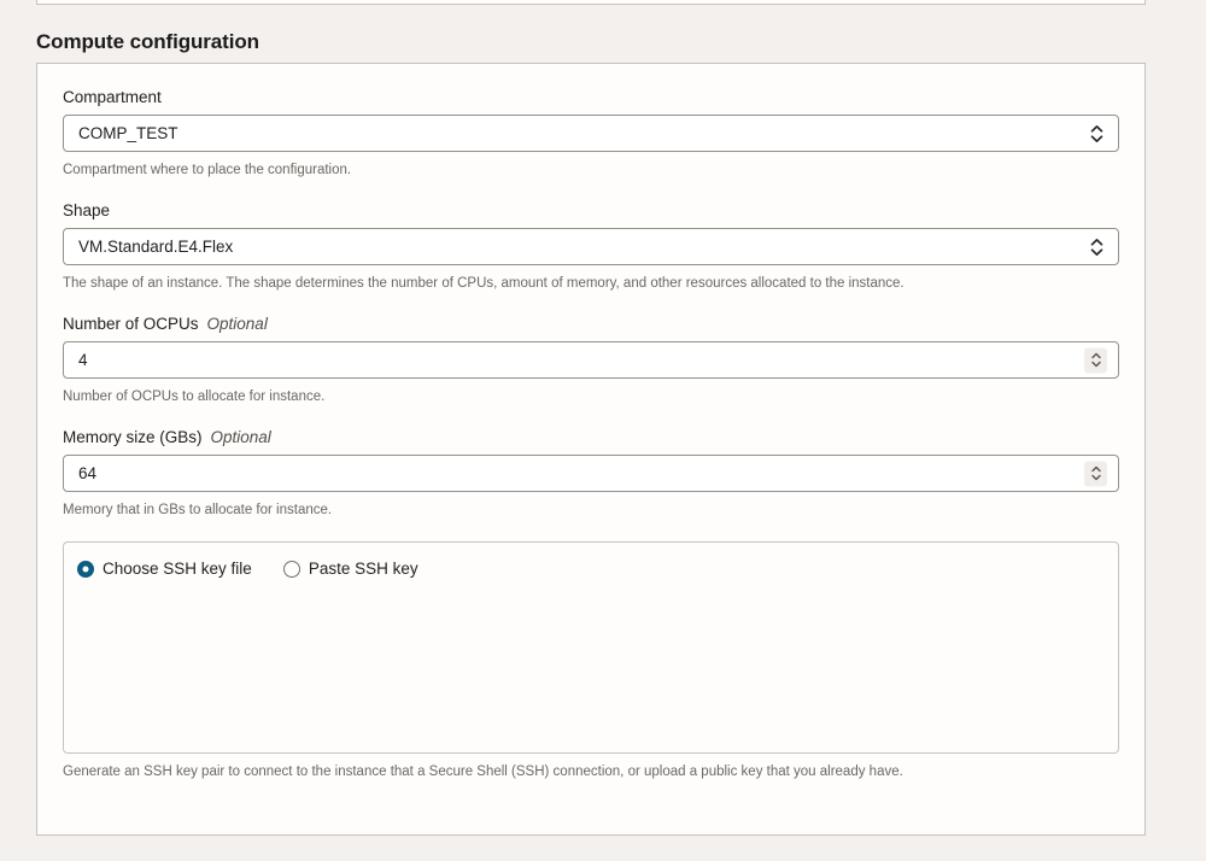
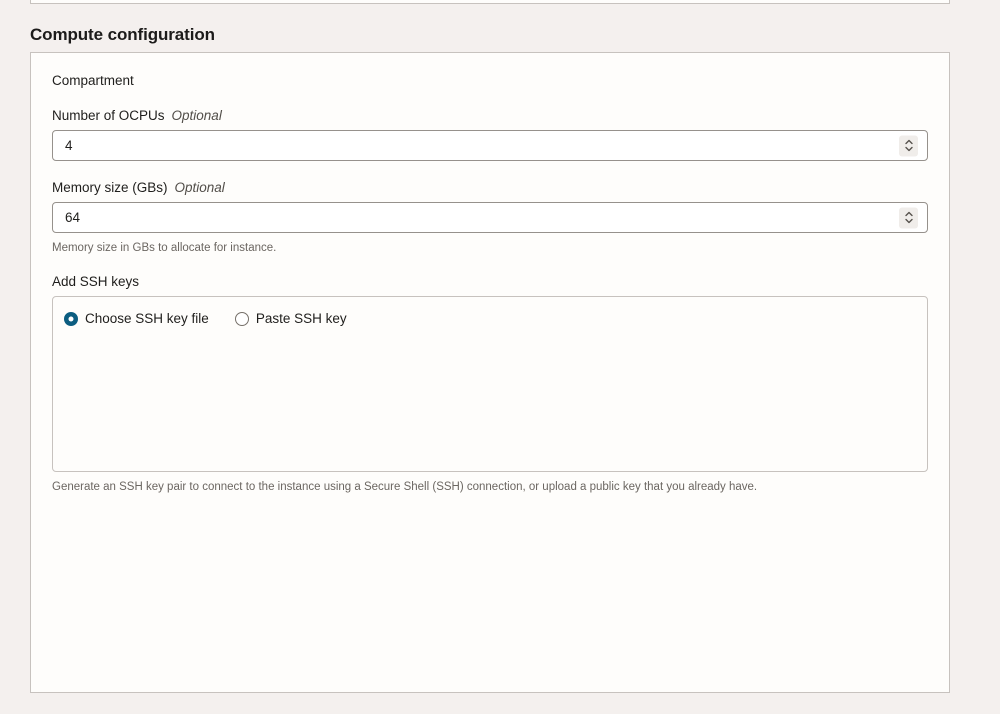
  Compute configuration
  Compartment
- COMP_TEST
- Compartment where to place the configuration.
- Shape
- VM.Standard.E4.Flex
- The shape of an instance. The shape determines the number of CPUs, amount of memory, and other resources allocated to the instance.
  Number of OCPUs
  Optional
  4
- Number of OCPUs to allocate for instance.
  Memory size (GBs)
  Optional
  64
- Memory that in GBs to allocate for instance.
+ Memory size in GBs to allocate for instance.
+ Add SSH keys
  Choose SSH key file
  Paste SSH key
- Generate an SSH key pair to connect to the instance that a Secure Shell (SSH) connection, or upload a public key that you already have.
+ Generate an SSH key pair to connect to the instance using a Secure Shell (SSH) connection, or upload a public key that you already have.
